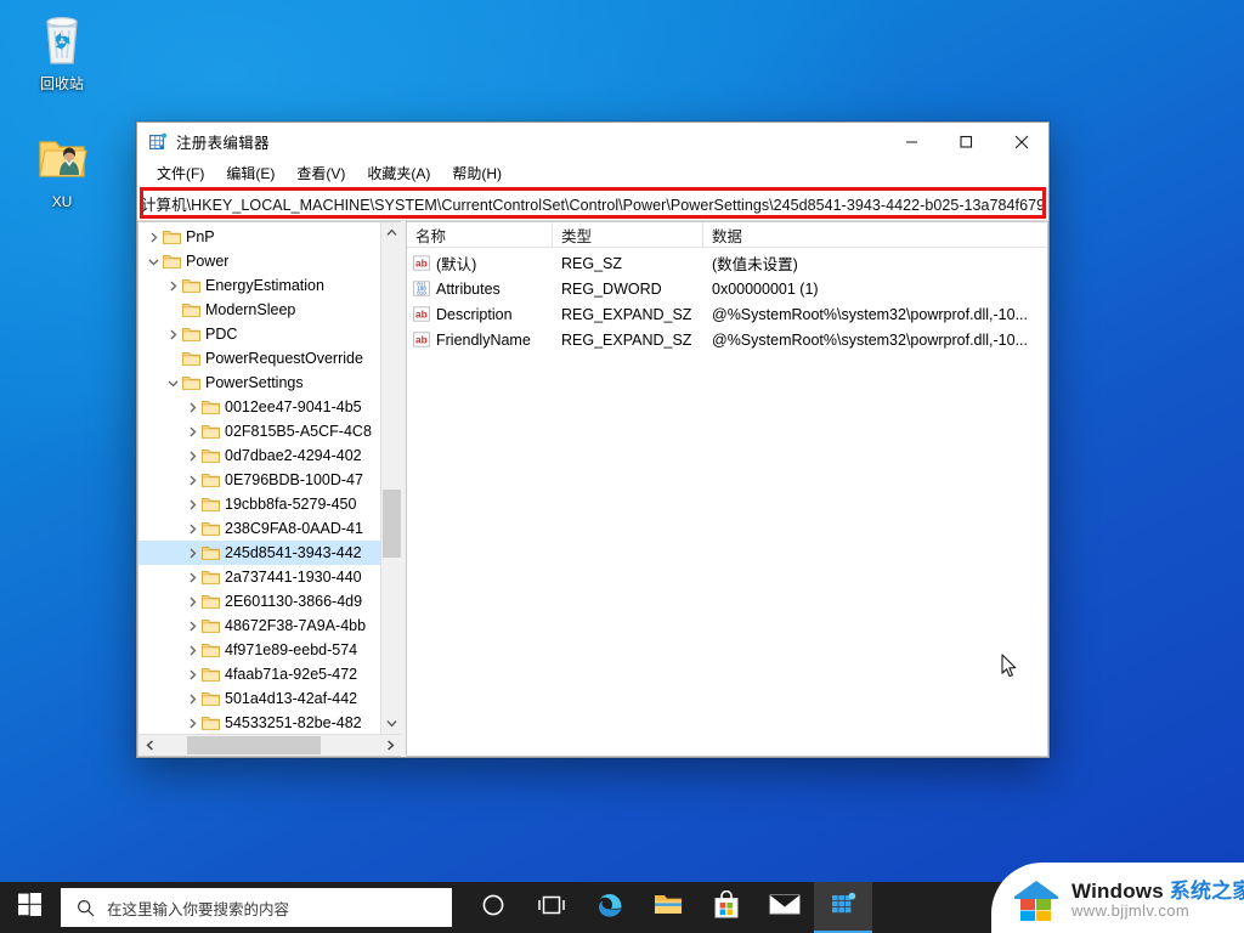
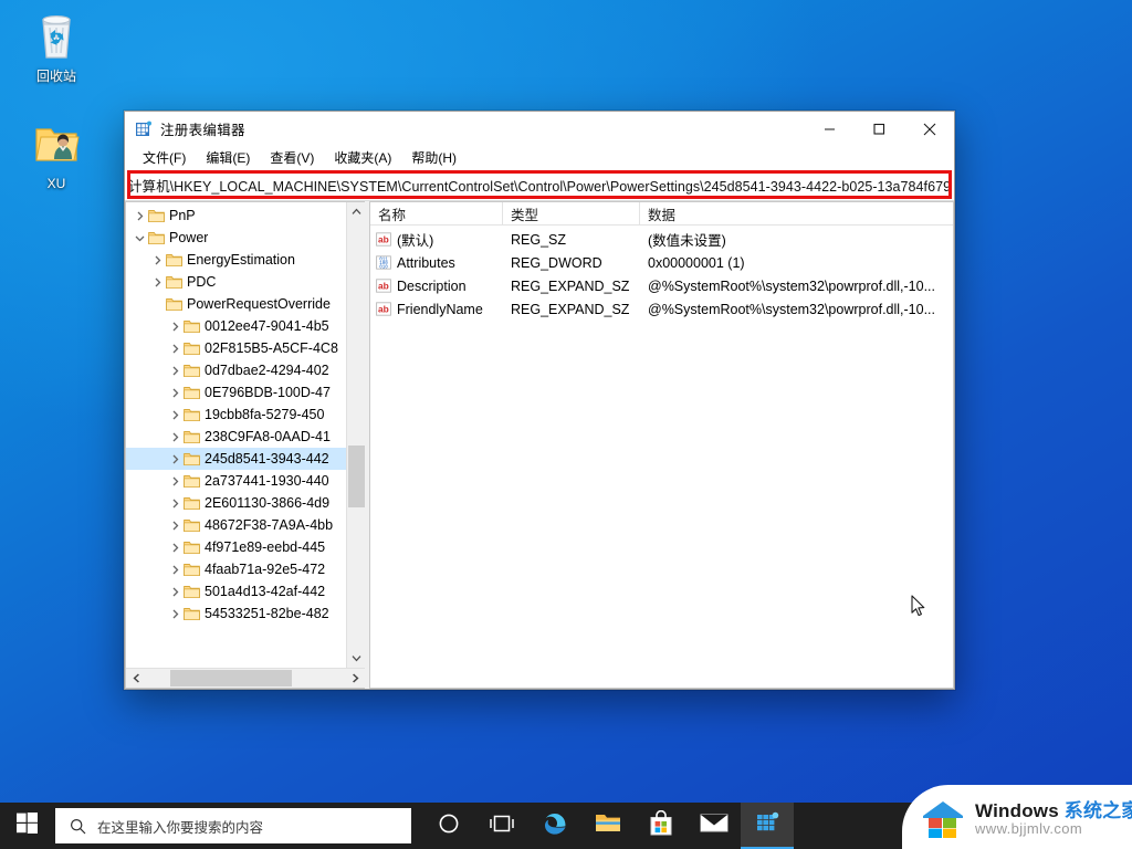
  回收站
  XU
  注册表编辑器
  文件(F)
  编辑(E)
  查看(V)
  收藏夹(A)
  帮助(H)
  计算机\HKEY_LOCAL_MACHINE\SYSTEM\CurrentControlSet\Control\Power\PowerSettings\245d8541-3943-4422-b025-13a784f679
  PnP
  Power
  EnergyEstimation
- ModernSleep
  PDC
  PowerRequestOverride
- PowerSettings
  0012ee47-9041-4b5
  02F815B5-A5CF-4C8
  0d7dbae2-4294-402
  0E796BDB-100D-47
  19cbb8fa-5279-450
  238C9FA8-0AAD-41
  245d8541-3943-442
  2a737441-1930-440
  2E601130-3866-4d9
  48672F38-7A9A-4bb
- 4f971e89-eebd-574
+ 4f971e89-eebd-445
  4faab71a-92e5-472
  501a4d13-42af-442
  54533251-82be-482
  名称
  类型
  数据
  ab
  (默认)
  REG_SZ
  (数值未设置)
  Attributes
  REG_DWORD
  0x00000001 (1)
  ab
  Description
  REG_EXPAND_SZ
  @%SystemRoot%\system32\powrprof.dll,-10...
  ab
  FriendlyName
  REG_EXPAND_SZ
  @%SystemRoot%\system32\powrprof.dll,-10...
  在这里输入你要搜索的内容
  Windows 系统之家
  www.bjjmlv.com
